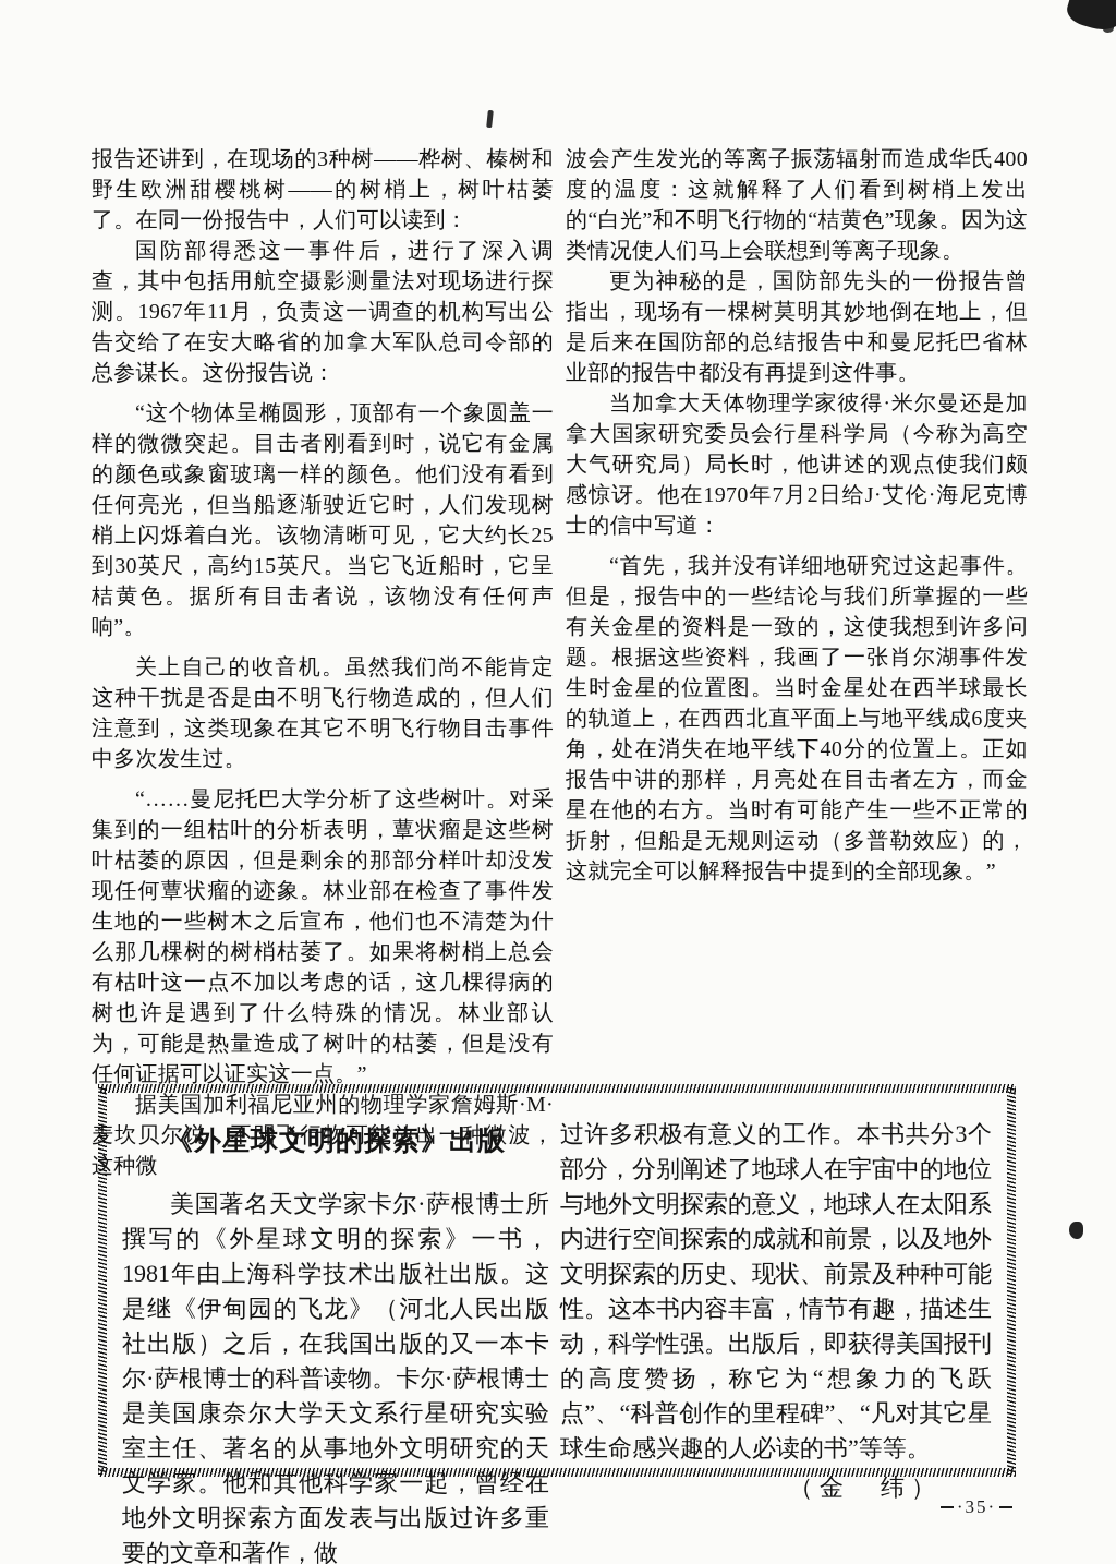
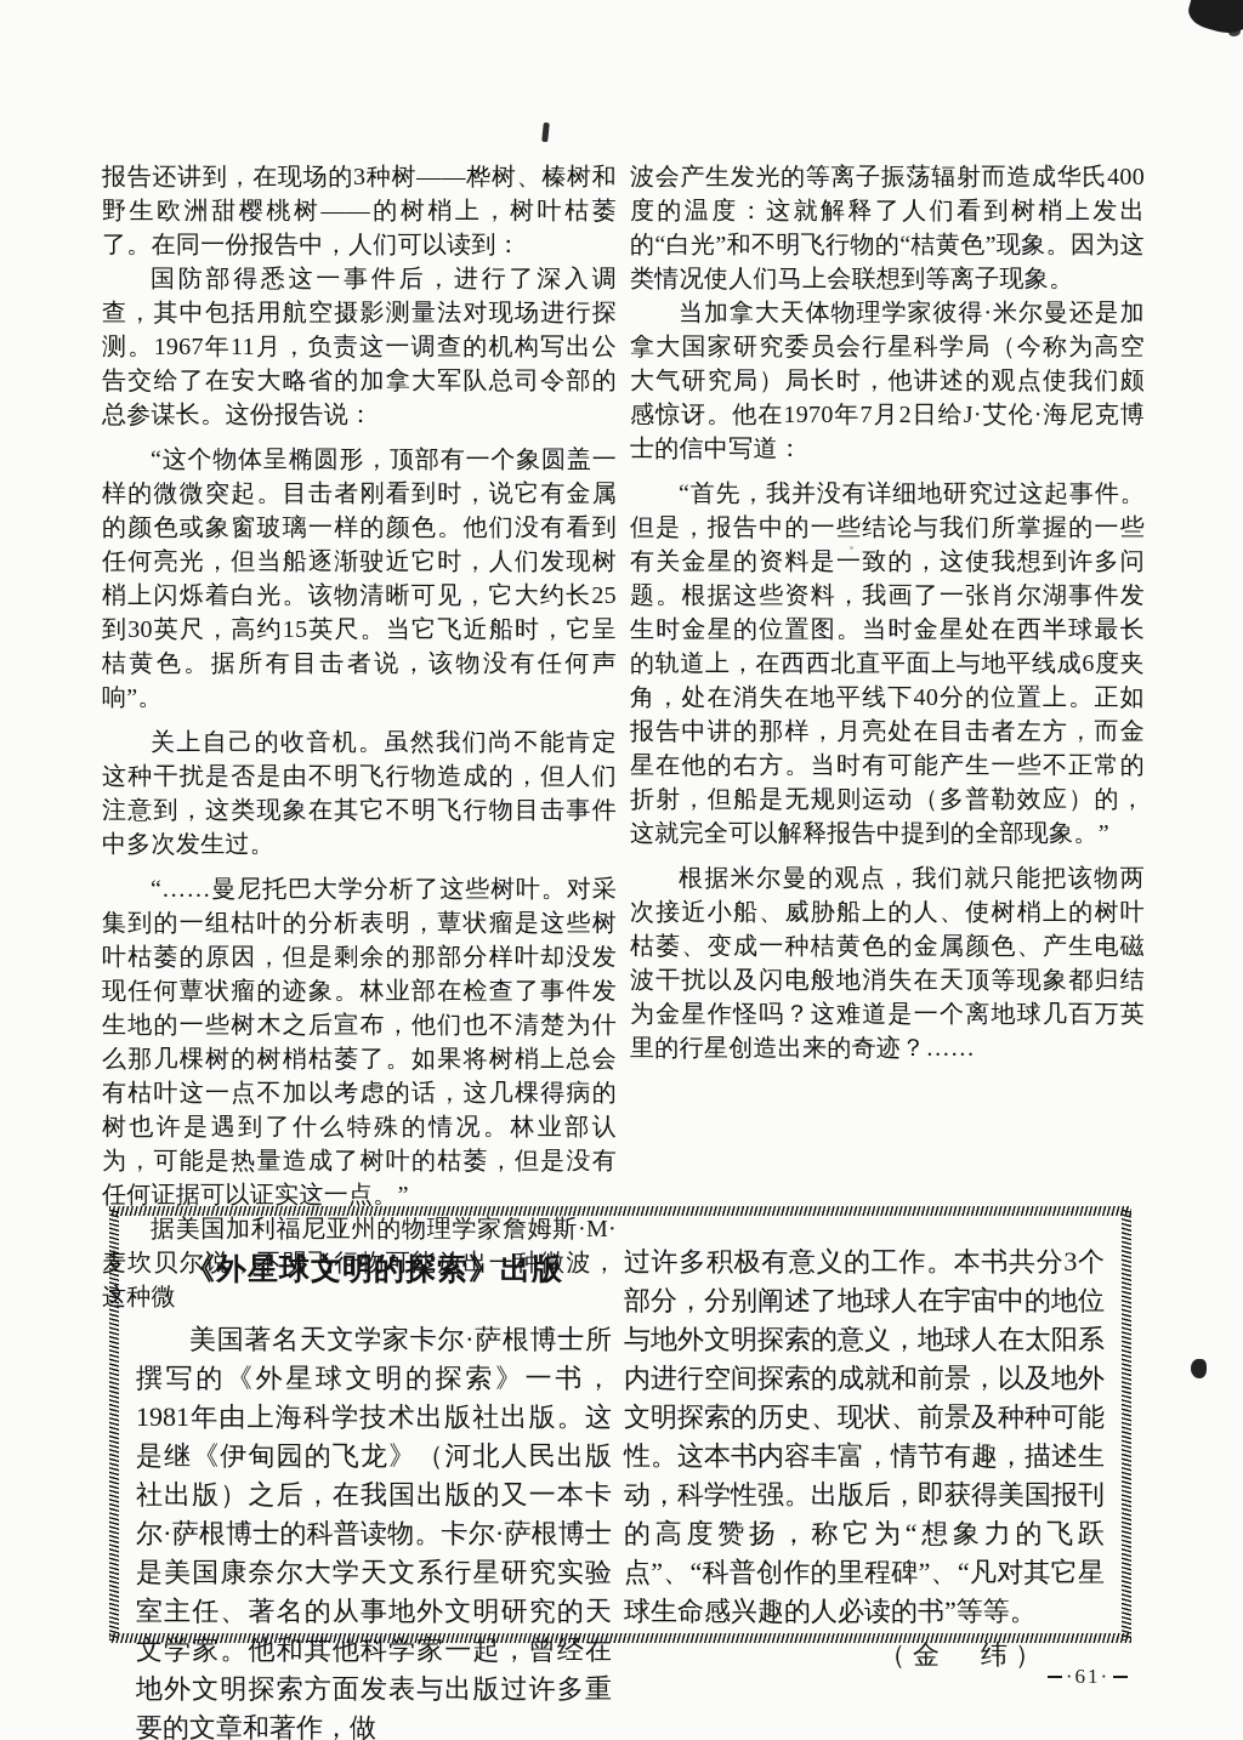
  报告还讲到，在现场的3种树——桦树、榛树和野生欧洲甜樱桃树——的树梢上，树叶枯萎了。在同一份报告中，人们可以读到：
  国防部得悉这一事件后，进行了深入调查，其中包括用航空摄影测量法对现场进行探测。1967年11月，负责这一调查的机构写出公告交给了在安大略省的加拿大军队总司令部的总参谋长。这份报告说：
  “这个物体呈椭圆形，顶部有一个象圆盖一样的微微突起。目击者刚看到时，说它有金属的颜色或象窗玻璃一样的颜色。他们没有看到任何亮光，但当船逐渐驶近它时，人们发现树梢上闪烁着白光。该物清晰可见，它大约长25到30英尺，高约15英尺。当它飞近船时，它呈桔黄色。据所有目击者说，该物没有任何声响”。
  关上自己的收音机。虽然我们尚不能肯定这种干扰是否是由不明飞行物造成的，但人们注意到，这类现象在其它不明飞行物目击事件中多次发生过。
  “……曼尼托巴大学分析了这些树叶。对采集到的一组枯叶的分析表明，蕈状瘤是这些树叶枯萎的原因，但是剩余的那部分样叶却没发现任何蕈状瘤的迹象。林业部在检查了事件发生地的一些树木之后宣布，他们也不清楚为什么那几棵树的树梢枯萎了。如果将树梢上总会有枯叶这一点不加以考虑的话，这几棵得病的树也许是遇到了什么特殊的情况。林业部认为，可能是热量造成了树叶的枯萎，但是没有任何证据可以证实这一点。”
  据美国加利福尼亚州的物理学家詹姆斯·M·坎贝尔说，不明飞行物可能放出一种微波，种微
  波会产生发光的等离子振荡辐射而造成华氏400度的温度：这就解释了人们看到树梢上发出的“白光”和不明飞行物的“桔黄色”现象。因为这类情况使人们马上会联想到等离子现象。
- 更为神秘的是，国防部先头的一份报告曾指出，现场有一棵树莫明其妙地倒在地上，但是后来在国防部的总结报告中和曼尼托巴省林业部的报告中都没有再提到这件事。
  当加拿大天体物理学家彼得·米尔曼还是加拿大国家研究委员会行星科学局（今称为高空大气研究局）局长时，他讲述的观点使我们颇感惊讶。他在1970年7月2日给J·艾伦·海尼克博士的信中写道：
  “首先，我并没有详细地研究过这起事件。但是，报告中的一些结论与我们所掌握的一些有关金星的资料是一致的，这使我想到许多问题。根据这些资料，我画了一张肖尔湖事件发生时金星的位置图。当时金星处在西半球最长的轨道上，在西西北直平面上与地平线成6度夹角，处在消失在地平线下40分的位置上。正如报告中讲的那样，月亮处在目击者左方，而金星在他的右方。当时有可能产生一些不正常的折射，但船是无规则运动（多普勒效应）的，这就完全可以解释报告中提到的全部现象。”
+ 根据米尔曼的观点，我们就只能把该物两次接近小船、威胁船上的人、使树梢上的树叶枯萎、变成一种桔黄色的金属颜色、产生电磁波干扰以及闪电般地消失在天顶等现象都归结为金星作怪吗？这难道是一个离地球几百万英里的行星创造出来的奇迹？……
  《外星球文明的探索》出版
  美国著名天文学家卡尔·萨根博士所撰写的《外星球文明的探索》一书，1981年由上海科学技术出版社出版。这是继《伊甸园的飞龙》（河北人民出版社出版）之后，在我国出版的又一本卡尔·萨根博士的科普读物。卡尔·萨根博士是美国康奈尔大学天文系行星研究实验室主任、著名的从事地外文明研究的天文学家。他和其他科学家一起，曾经在地外文明探索方面发表与出版过许多重要的文章和著作，做
  过许多积极有意义的工作。本书共分3个部分，分别阐述了地球人在宇宙中的地位与地外文明探索的意义，地球人在太阳系内进行空间探索的成就和前景，以及地外文明探索的历史、现状、前景及种种可能性。这本书内容丰富，情节有趣，描述生动，科学性强。出版后，即获得美国报刊的高度赞扬，称它为“想象力的飞跃点”、“科普创作的里程碑”、“凡对其它星球生命感兴趣的人必读的书”等等。
  （金 纬）
- ·35·
+ ·61·
